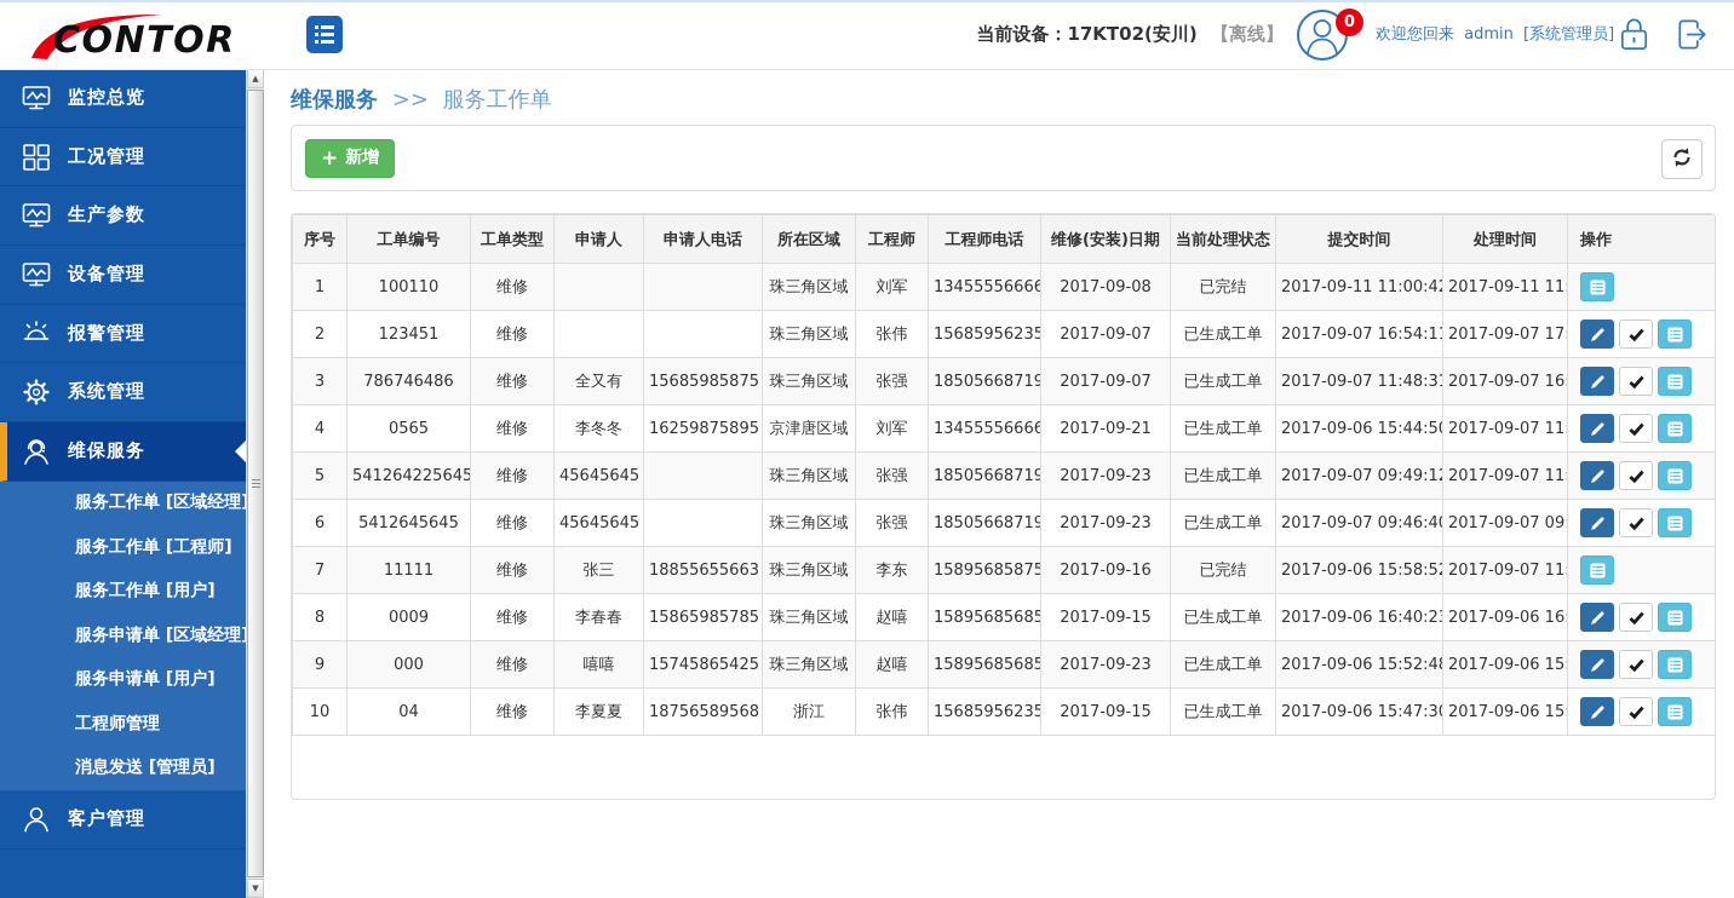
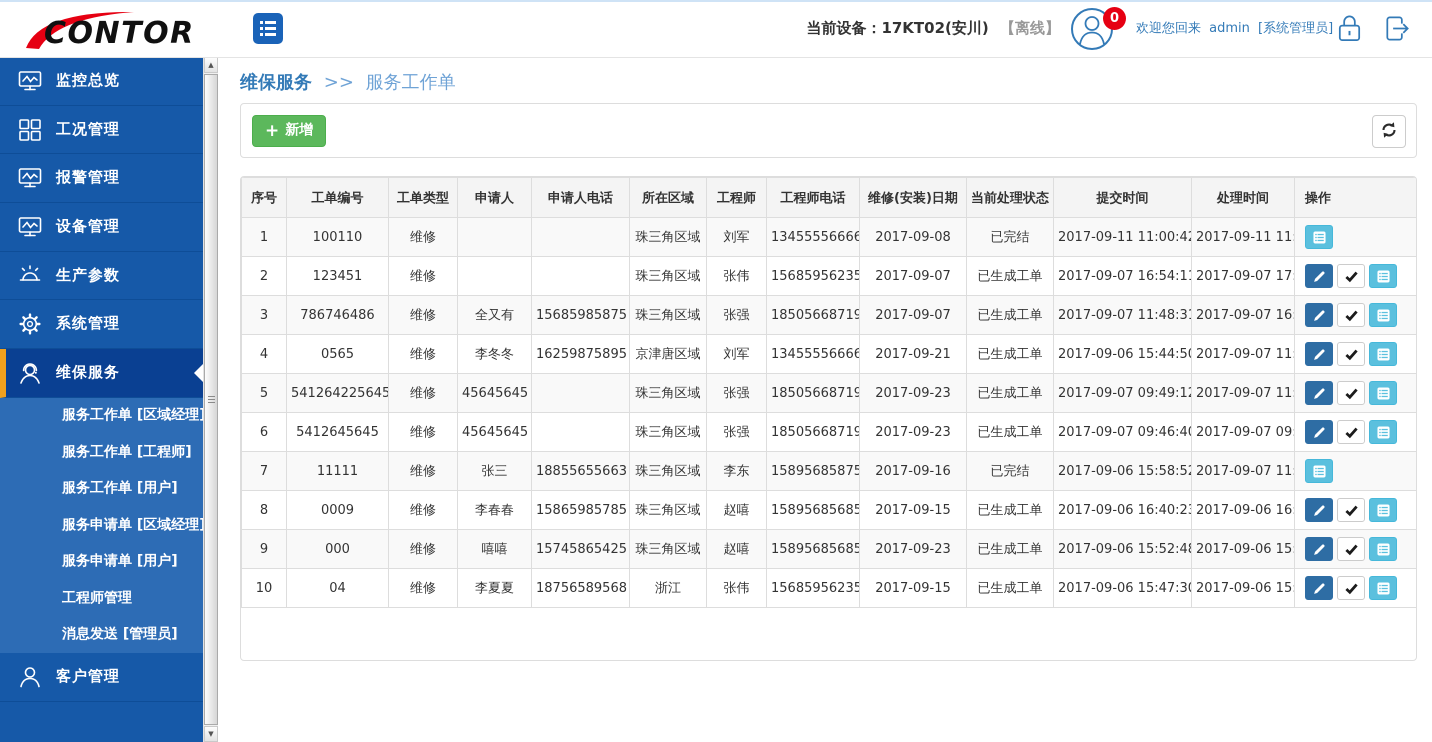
  CONTOR
  当前设备：17KT02(安川) 【离线】
  0
  欢迎您回来 admin [系统管理员]
  监控总览
  工况管理
- 生产参数
+ 报警管理
  设备管理
- 报警管理
+ 生产参数
  系统管理
  维保服务
  服务工作单 [区域经理
  服务工作单 [工程师]
  服务工作单 [用户]
  服务申请单 [区域经理
  服务申请单 [用户]
  工程师管理
  消息发送 [管理员]
  客户管理
  ▲
  ▼
  维保服务 >> 服务工作单
  +
  新增
  序号	工单编号	工单类型	申请人	申请人电话	所在区域	工程师	工程师电话	维修(安装)日期	当前处理状态	提交时间	处理时间	操作
  1	100110	维修			珠三角区域	刘军	13455556666	2017-09-08	已完结	2017-09-11 11:00:4	2017-09-11 11:
  2	123451	维修			珠三角区域	张伟	15685956235	2017-09-07	已生成工单	2017-09-07 16:54:1	2017-09-07 17:
  3	786746486	维修	全又有	15685985875	珠三角区域	张强	18505668719	2017-09-07	已生成工单	2017-09-07 11:48:3	2017-09-07 16:
  4	0565	维修	李冬冬	16259875895	京津唐区域	刘军	13455556666	2017-09-21	已生成工单	2017-09-06 15:44:5	2017-09-07 11:
  5	541264225645	维修	45645645		珠三角区域	张强	18505668719	2017-09-23	已生成工单	2017-09-07 09:49:1	2017-09-07 11:
  6	5412645645	维修	45645645		珠三角区域	张强	18505668719	2017-09-23	已生成工单	2017-09-07 09:46:4	2017-09-07 09:
  7	11111	维修	张三	18855655663	珠三角区域	李东	15895685875	2017-09-16	已完结	2017-09-06 15:58:5	2017-09-07 11:
  8	0009	维修	李春春	15865985785	珠三角区域	赵嘻	15895685685	2017-09-15	已生成工单	2017-09-06 16:40:2	2017-09-06 16:
  9	000	维修	嘻嘻	15745865425	珠三角区域	赵嘻	15895685685	2017-09-23	已生成工单	2017-09-06 15:52:4	2017-09-06 15:
  10	04	维修	李夏夏	18756589568	浙江	张伟	15685956235	2017-09-15	已生成工单	2017-09-06 15:47:3	2017-09-06 15:
